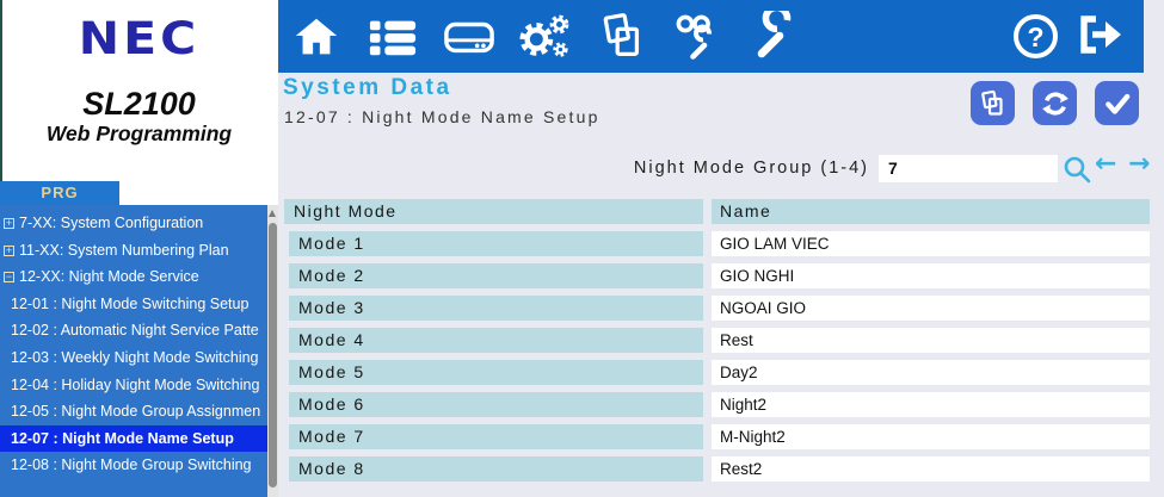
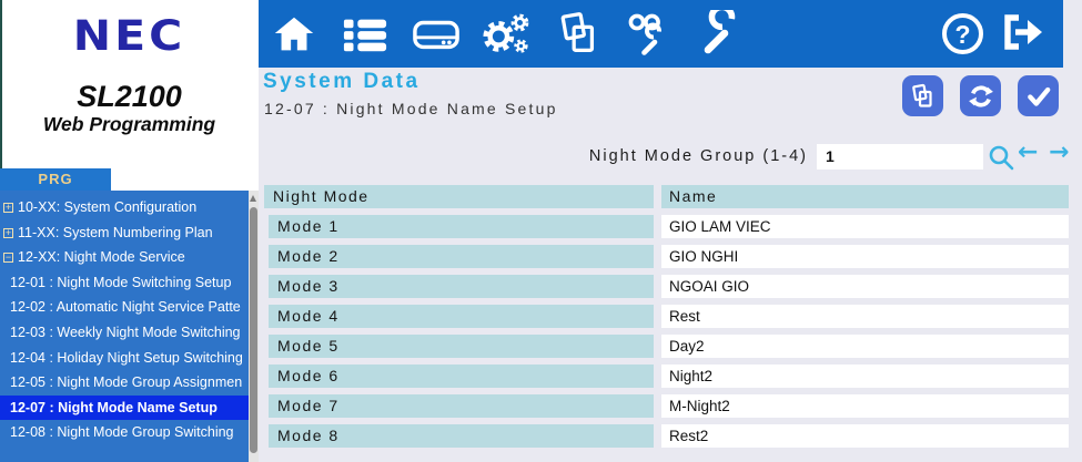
  NEC
  SL2100
  Web Programming
  PRG
- + 7-XX: System Configuration
+ + 10-XX: System Configuration
  + 11-XX: System Numbering Plan
  − 12-XX: Night Mode Service
  12-01 : Night Mode Switching Setup
  12-02 : Automatic Night Service Patte
  12-03 : Weekly Night Mode Switching
- 12-04 : Holiday Night Mode Switching
+ 12-04 : Holiday Night Setup Switching
  12-05 : Night Mode Group Assignmen
  12-07 : Night Mode Name Setup
  12-08 : Night Mode Group Switching
  ?
  System Data
  12-07 : Night Mode Name Setup
  Night Mode Group (1-4)
- 7
+ 1
  ←
  →
  Night Mode
  Name
  Mode 1
  GIO LAM VIEC
  Mode 2
  GIO NGHI
  Mode 3
  NGOAI GIO
  Mode 4
  Rest
  Mode 5
  Day2
  Mode 6
  Night2
  Mode 7
  M-Night2
  Mode 8
  Rest2
